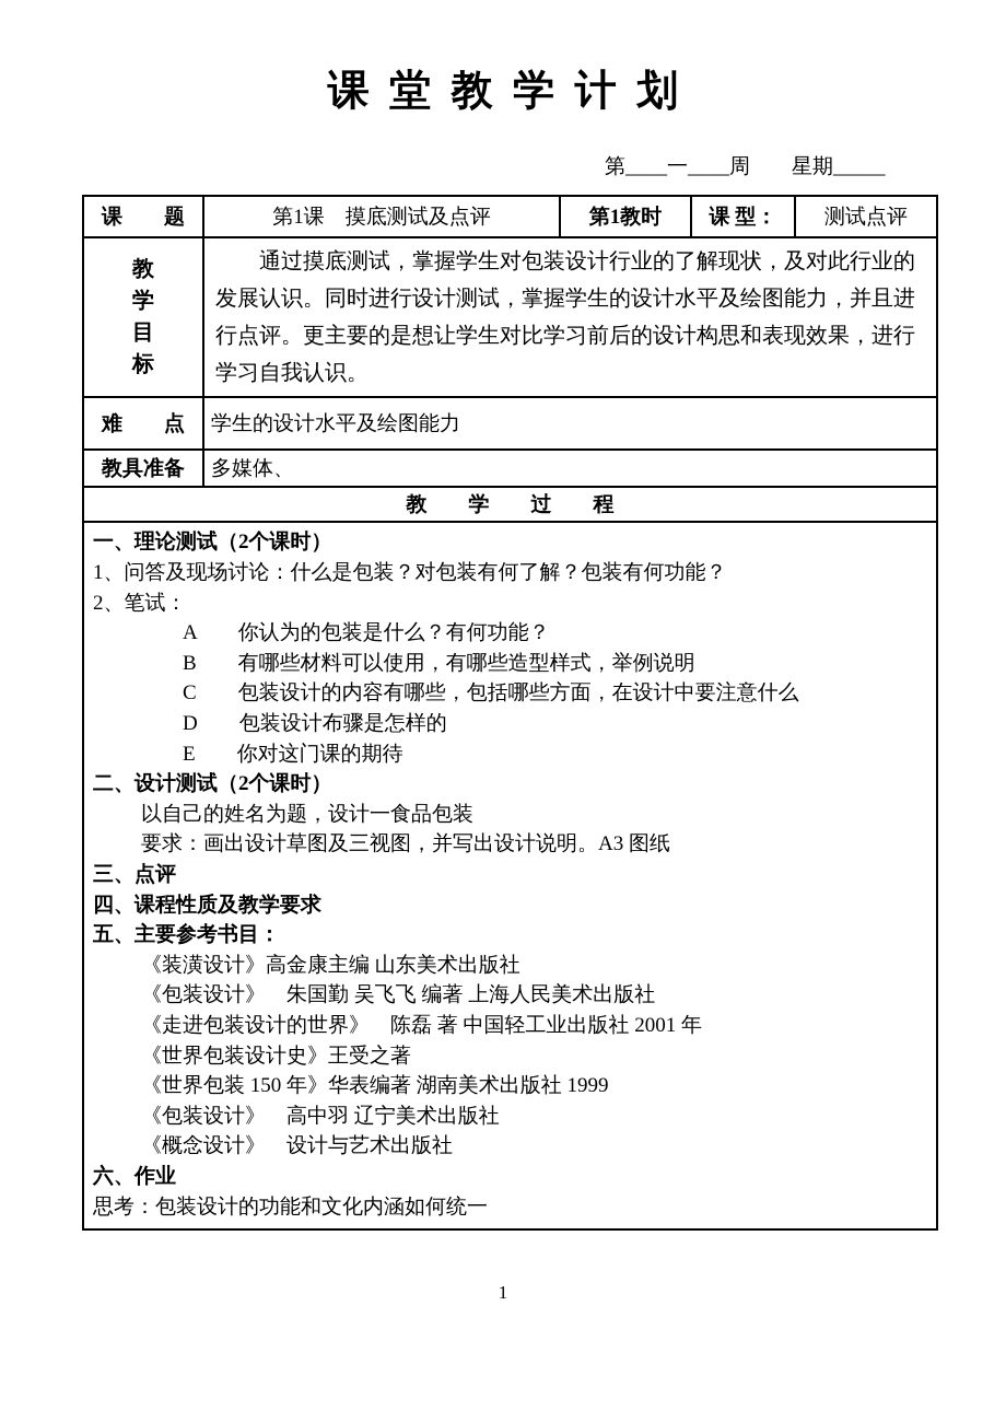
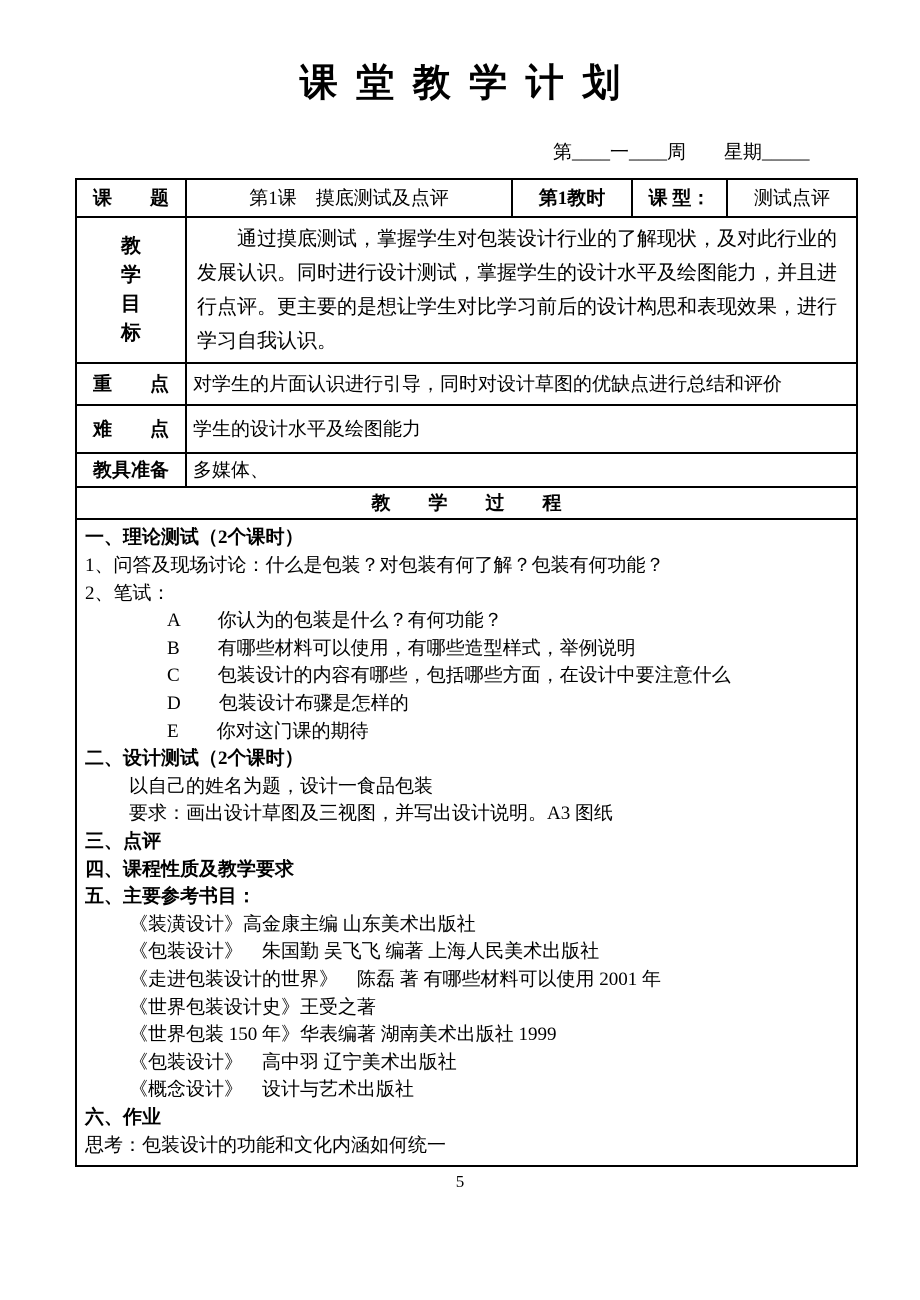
  课 堂 教 学 计 划
  第____一____周 星期_____
  课 题	第1课 摸底测试及点评	第1教时	课 型：	测试点评
  教学目标	通过摸底测试，掌握学生对包装设计行业的了解现状，及对此行业的发展认识。同时进行设计测试，掌握学生的设计水平及绘图能力，并且进行点评。更主要的是想让学生对比学习前后的设计构思和表现效果，进行学习自我认识。
+ 重 点	对学生的片面认识进行引导，同时对设计草图的优缺点进行总结和评价
  难 点	学生的设计水平及绘图能力
  教具准备	多媒体、
  教 学 过 程
- 一、理论测试（2个课时）1、问答及现场讨论：什么是包装？对包装有何了解？包装有何功能？2、笔试：A 你认为的包装是什么？有何功能？B 有哪些材料可以使用，有哪些造型样式，举例说明C 包装设计的内容有哪些，包括哪些方面，在设计中要注意什么D 包装设计布骤是怎样的E 你对这门课的期待二、设计测试（2个课时）以自己的姓名为题，设计一食品包装要求：画出设计草图及三视图，并写出设计说明。A3 图纸三、点评四、课程性质及教学要求五、主要参考书目：《装潢设计》高金康主编 山东美术出版社《包装设计》 朱国勤 吴飞飞 编著 上海人民美术出版社《走进包装设计的世界》 陈磊 著 中国轻工业出版社 2001 年《世界包装设计史》王受之著《世界包装 150 年》华表编著 湖南美术出版社 1999《包装设计》 高中羽 辽宁美术出版社《概念设计》 设计与艺术出版社六、作业思考：包装设计的功能和文化内涵如何统一
+ 一、理论测试（2个课时）1、问答及现场讨论：什么是包装？对包装有何了解？包装有何功能？2、笔试：A 你认为的包装是什么？有何功能？B 有哪些材料可以使用，有哪些造型样式，举例说明C 包装设计的内容有哪些，包括哪些方面，在设计中要注意什么D 包装设计布骤是怎样的E 你对这门课的期待二、设计测试（2个课时）以自己的姓名为题，设计一食品包装要求：画出设计草图及三视图，并写出设计说明。A3 图纸三、点评四、课程性质及教学要求五、主要参考书目：《装潢设计》高金康主编 山东美术出版社《包装设计》 朱国勤 吴飞飞 编著 上海人民美术出版社《走进包装设计的世界》 陈磊 著 有哪些材料可以使用 2001 年《世界包装设计史》王受之著《世界包装 150 年》华表编著 湖南美术出版社 1999《包装设计》 高中羽 辽宁美术出版社《概念设计》 设计与艺术出版社六、作业思考：包装设计的功能和文化内涵如何统一
- 1
+ 5
